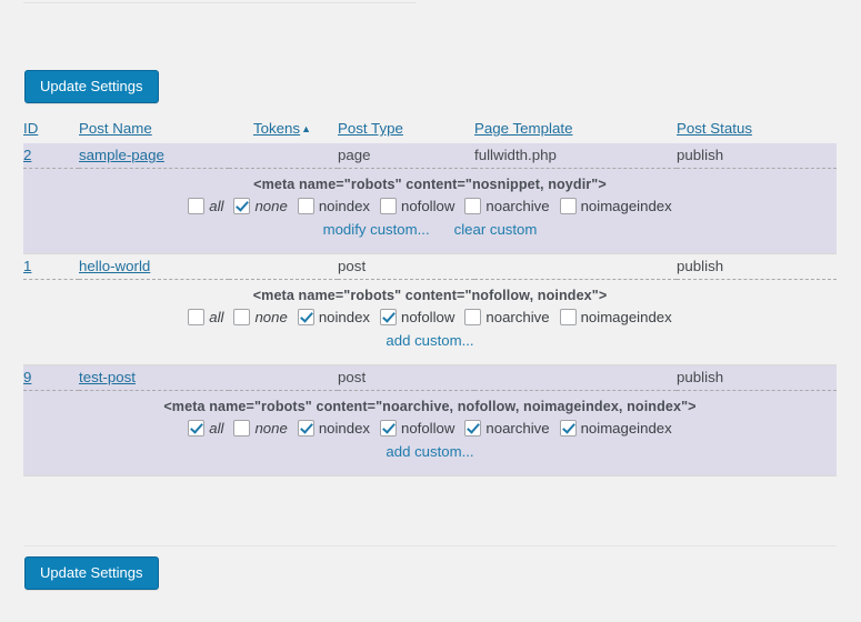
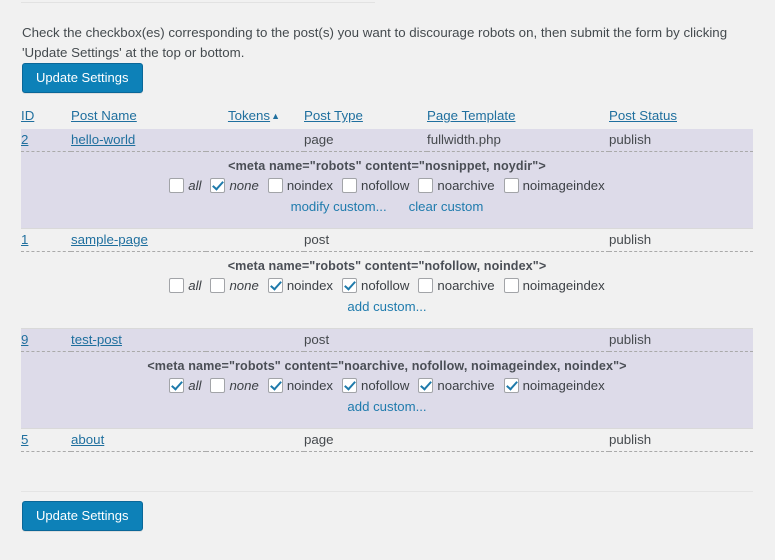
+ Check the checkbox(es) corresponding to the post(s) you want to discourage robots on, then submit the form by clicking 'Update Settings' at the top or bottom.
  Update Settings
  ID	Post Name	Tokens▲	Post Type	Page Template	Post Status
- 2	sample-page		page	fullwidth.php	publish
+ 2	hello-world		page	fullwidth.php	publish
  <meta name="robots" content="nosnippet, noydir">all none noindex nofollow noarchive noimageindexmodify custom... clear custom
- 1	hello-world		post		publish
+ 1	sample-page		post		publish
  <meta name="robots" content="nofollow, noindex">all none noindex nofollow noarchive noimageindexadd custom...
  9	test-post		post		publish
  <meta name="robots" content="noarchive, nofollow, noimageindex, noindex">all none noindex nofollow noarchive noimageindexadd custom...
+ 5	about		page		publish
  Update Settings
